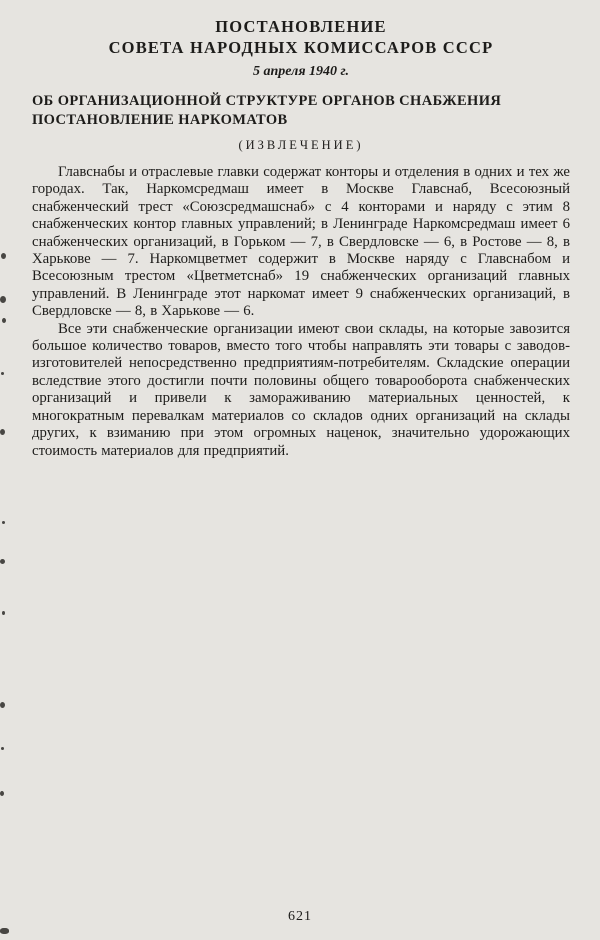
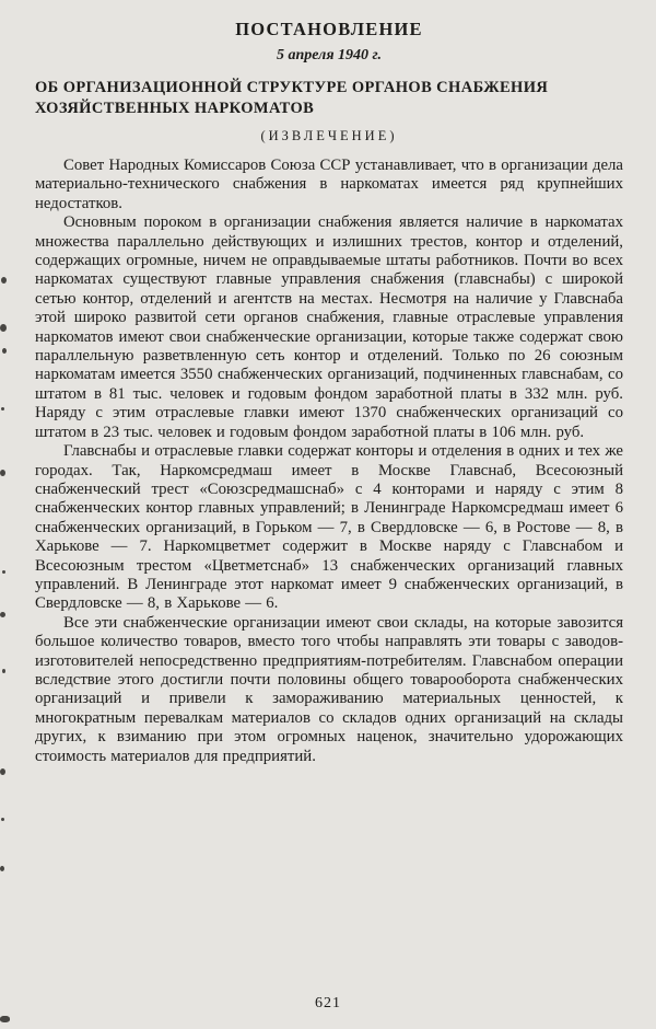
  ПОСТАНОВЛЕНИЕ
- СОВЕТА НАРОДНЫХ КОМИССАРОВ СССР
  5 апреля 1940 г.
- ОБ ОРГАНИЗАЦИОННОЙ СТРУКТУРЕ ОРГАНОВ СНАБЖЕНИЯ ПОСТАНОВЛЕНИЕ НАРКОМАТОВ
+ ОБ ОРГАНИЗАЦИОННОЙ СТРУКТУРЕ ОРГАНОВ СНАБЖЕНИЯ ХОЗЯЙСТВЕННЫХ НАРКОМАТОВ
  (ИЗВЛЕЧЕНИЕ)
+ Совет Народных Комиссаров Союза ССР устанавливает, что в организации дела материально-технического снабжения в наркоматах имеется ряд крупнейших недостатков.
+ Основным пороком в организации снабжения является наличие в наркоматах множества параллельно действующих и излишних трестов, контор и отделений, содержащих огромные, ничем не оправдываемые штаты работников. Почти во всех наркоматах существуют главные управления снабжения (главснабы) с широкой сетью контор, отделений и агентств на местах. Несмотря на наличие у Главснаба этой широко развитой сети органов снабжения, главные отраслевые управления наркоматов имеют свои снабженческие организации, которые также содержат свою параллельную разветвленную сеть контор и отделений. Только по 26 союзным наркоматам имеется 3550 снабженческих организаций, подчиненных главснабам, со штатом в 81 тыс. человек и годовым фондом заработной платы в 332 млн. руб. Наряду с этим отраслевые главки имеют 1370 снабженческих организаций со штатом в 23 тыс. человек и годовым фондом заработной платы в 106 млн. руб.
- Главснабы и отраслевые главки содержат конторы и отделения в одних и тех же городах. Так, Наркомсредмаш имеет в Москве Главснаб, Всесоюзный снабженческий трест «Союзсредмашснаб» с 4 конторами и наряду с этим 8 снабженческих контор главных управлений; в Ленинграде Наркомсредмаш имеет 6 снабженческих организаций, в Горьком — 7, в Свердловске — 6, в Ростове — 8, в Харькове — 7. Наркомцветмет содержит в Москве наряду с Главснабом и Всесоюзным трестом «Цветметснаб» 19 снабженческих организаций главных управлений. В Ленинграде этот наркомат имеет 9 снабженческих организаций, в Свердловске — 8, в Харькове — 6.
+ Главснабы и отраслевые главки содержат конторы и отделения в одних и тех же городах. Так, Наркомсредмаш имеет в Москве Главснаб, Всесоюзный снабженческий трест «Союзсредмашснаб» с 4 конторами и наряду с этим 8 снабженческих контор главных управлений; в Ленинграде Наркомсредмаш имеет 6 снабженческих организаций, в Горьком — 7, в Свердловске — 6, в Ростове — 8, в Харькове — 7. Наркомцветмет содержит в Москве наряду с Главснабом и Всесоюзным трестом «Цветметснаб» 13 снабженческих организаций главных управлений. В Ленинграде этот наркомат имеет 9 снабженческих организаций, в Свердловске — 8, в Харькове — 6.
- Все эти снабженческие организации имеют свои склады, на которые завозится большое количество товаров, вместо того чтобы направлять эти товары с заводов-изготовителей непосредственно предприятиям-потребителям. Складские операции вследствие этого достигли почти половины общего товарооборота снабженческих организаций и привели к замораживанию материальных ценностей, к многократным перевалкам материалов со складов одних организаций на склады других, к взиманию при этом огромных наценок, значительно удорожающих стоимость материалов для предприятий.
+ Все эти снабженческие организации имеют свои склады, на которые завозится большое количество товаров, вместо того чтобы направлять эти товары с заводов-изготовителей непосредственно предприятиям-потребителям. Главснабом операции вследствие этого достигли почти половины общего товарооборота снабженческих организаций и привели к замораживанию материальных ценностей, к многократным перевалкам материалов со складов одних организаций на склады других, к взиманию при этом огромных наценок, значительно удорожающих стоимость материалов для предприятий.
  621
